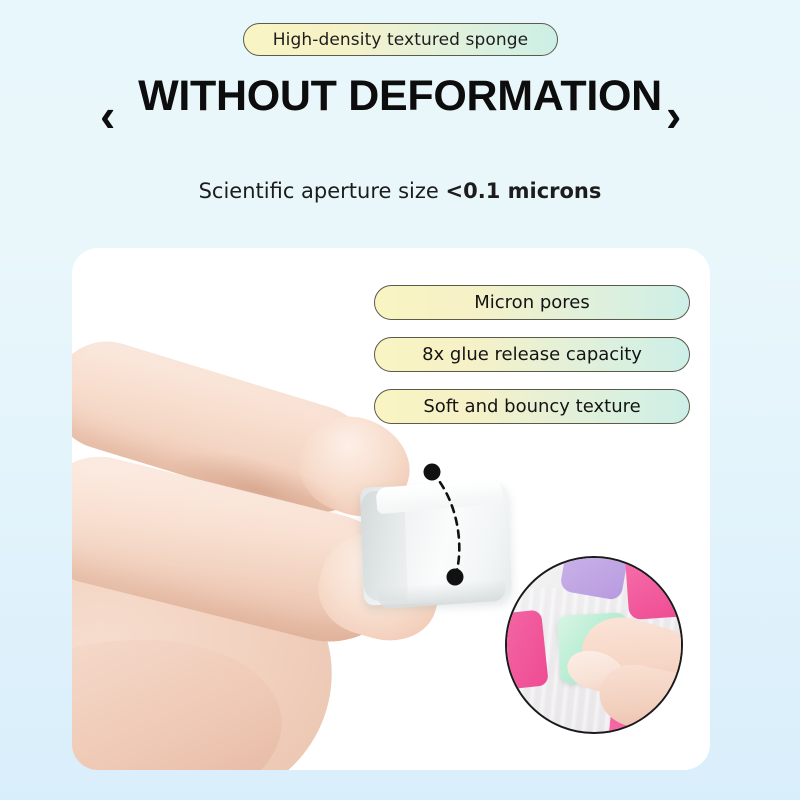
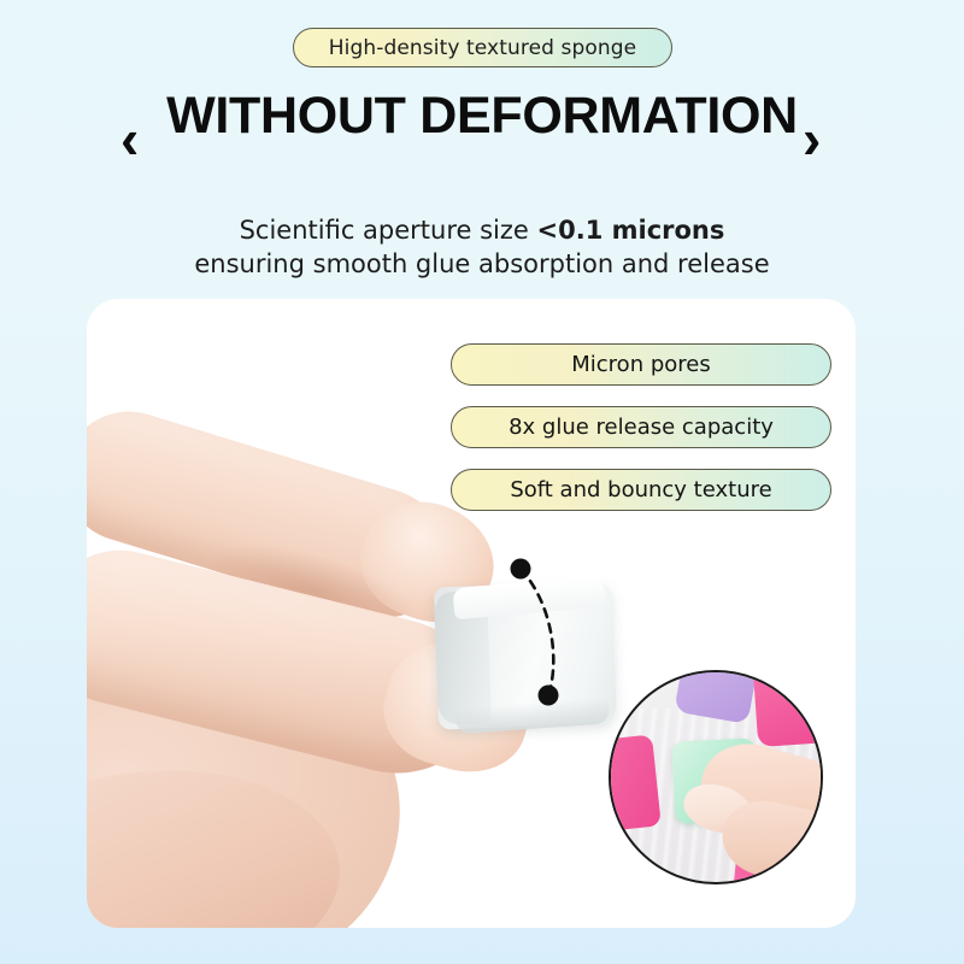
  High-density textured sponge
  ‹
  ›
  WITHOUT DEFORMATION
  Scientific aperture size <0.1 microns
+ ensuring smooth glue absorption and release
  Micron pores
  8x glue release capacity
  Soft and bouncy texture
